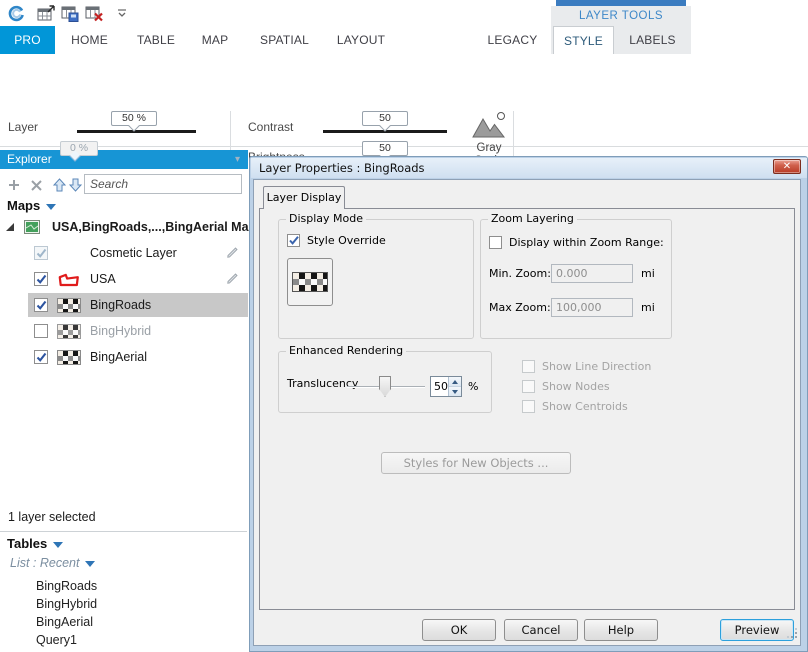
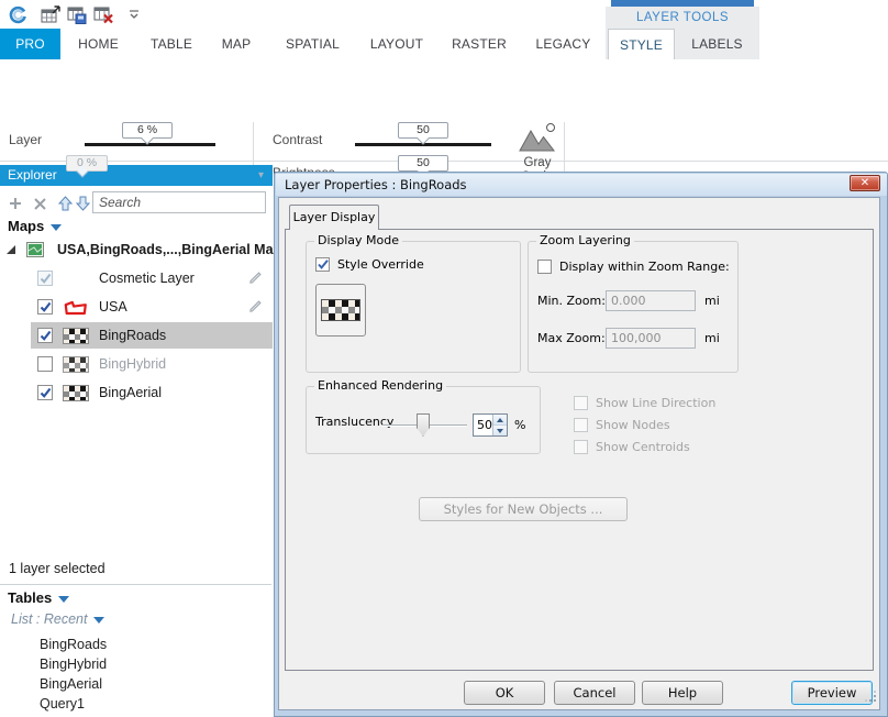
  LAYER TOOLS
  PRO
  HOME
  TABLE
  MAP
  SPATIAL
  LAYOUT
+ RASTER
  LEGACY
  STYLE
  LABELS
  Layer
- 50 %
+ 6 %
  0 %
  Contrast
  50
  50
  Gray
  Explorer
  ▾
  Search
  Maps
  USA,BingRoads,...,BingAerial Ma
  Cosmetic Layer
  USA
  BingRoads
  BingHybrid
  BingAerial
  1 layer selected
  Tables
  List : Recent
  BingRoads
  BingHybrid
  BingAerial
  Query1
  Layer Properties : BingRoads
  ✕
  Layer Display
  Display Mode
  Style Override
  Zoom Layering
  Display within Zoom Range:
  Min. Zoom:
  0.000
  mi
  Max Zoom:
  100,000
  mi
  Enhanced Rendering
  Translucency
  50
  %
  Show Line Direction
  Show Nodes
  Show Centroids
  Styles for New Objects ...
  OK
  Cancel
  Help
  Preview
